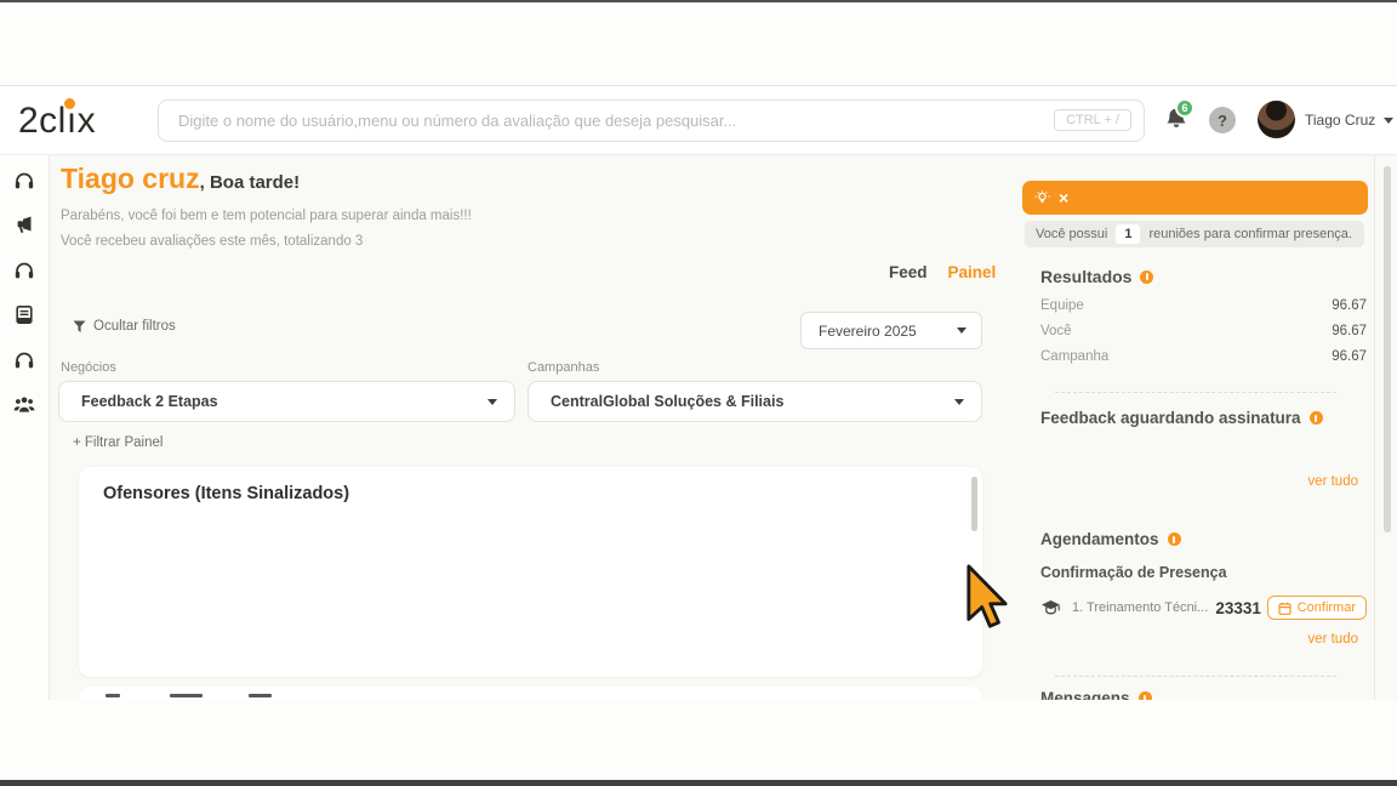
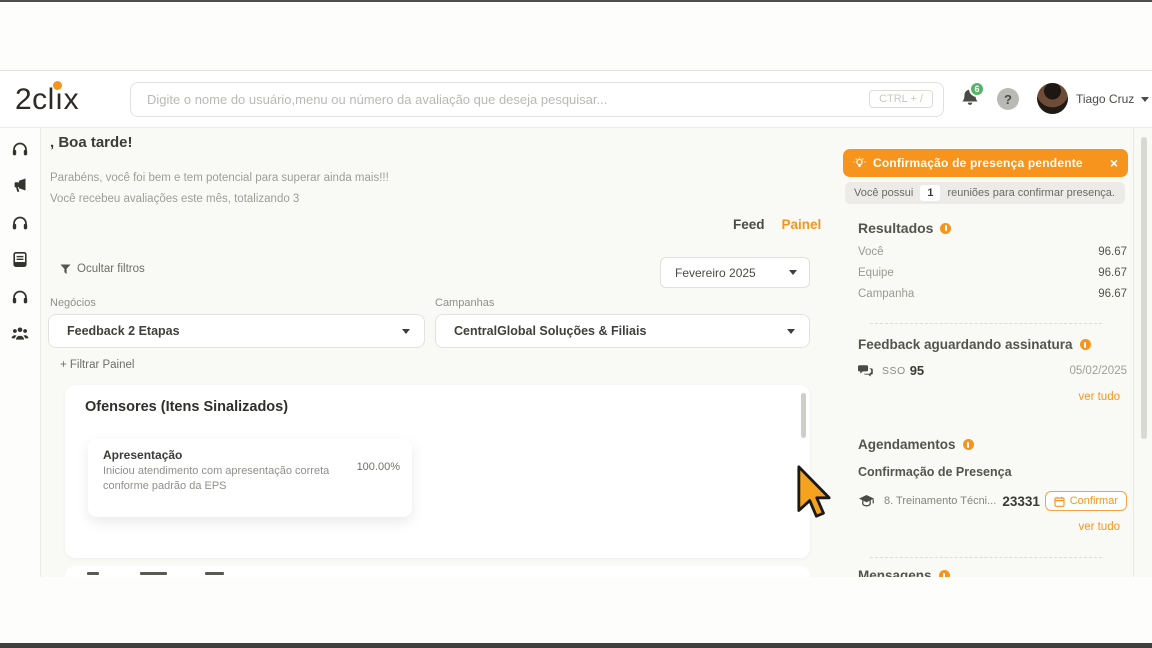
  2clıx
  Digite o nome do usuário,menu ou número da avaliação que deseja pesquisar...
  CTRL + /
  6
  ?
  Tiago Cruz
- Tiago cruz
  , Boa tarde!
  Parabéns, você foi bem e tem potencial para superar ainda mais!!!
  Você recebeu avaliações este mês, totalizando 3
  Feed
  Painel
  Ocultar filtros
  Fevereiro 2025
  Negócios
  Campanhas
  Feedback 2 Etapas
  CentralGlobal Soluções & Filiais
  + Filtrar Painel
  Ofensores (Itens Sinalizados)
+ Apresentação
+ Iniciou atendimento com apresentação correta conforme padrão da EPS
+ 100.00%
+ Confirmação de presença pendente
  ×
  Você possui
  1
  reuniões para confirmar presença.
  Resultados
- Equipe
+ Você
  96.67
- Você
+ Equipe
  96.67
  Campanha
  96.67
  Feedback aguardando assinatura
+ SSO
+ 95
+ 05/02/2025
  ver tudo
  Agendamentos
  Confirmação de Presença
- 1. Treinamento Técni...
+ 8. Treinamento Técni...
  23331
  Confirmar
  ver tudo
  Mensagens
